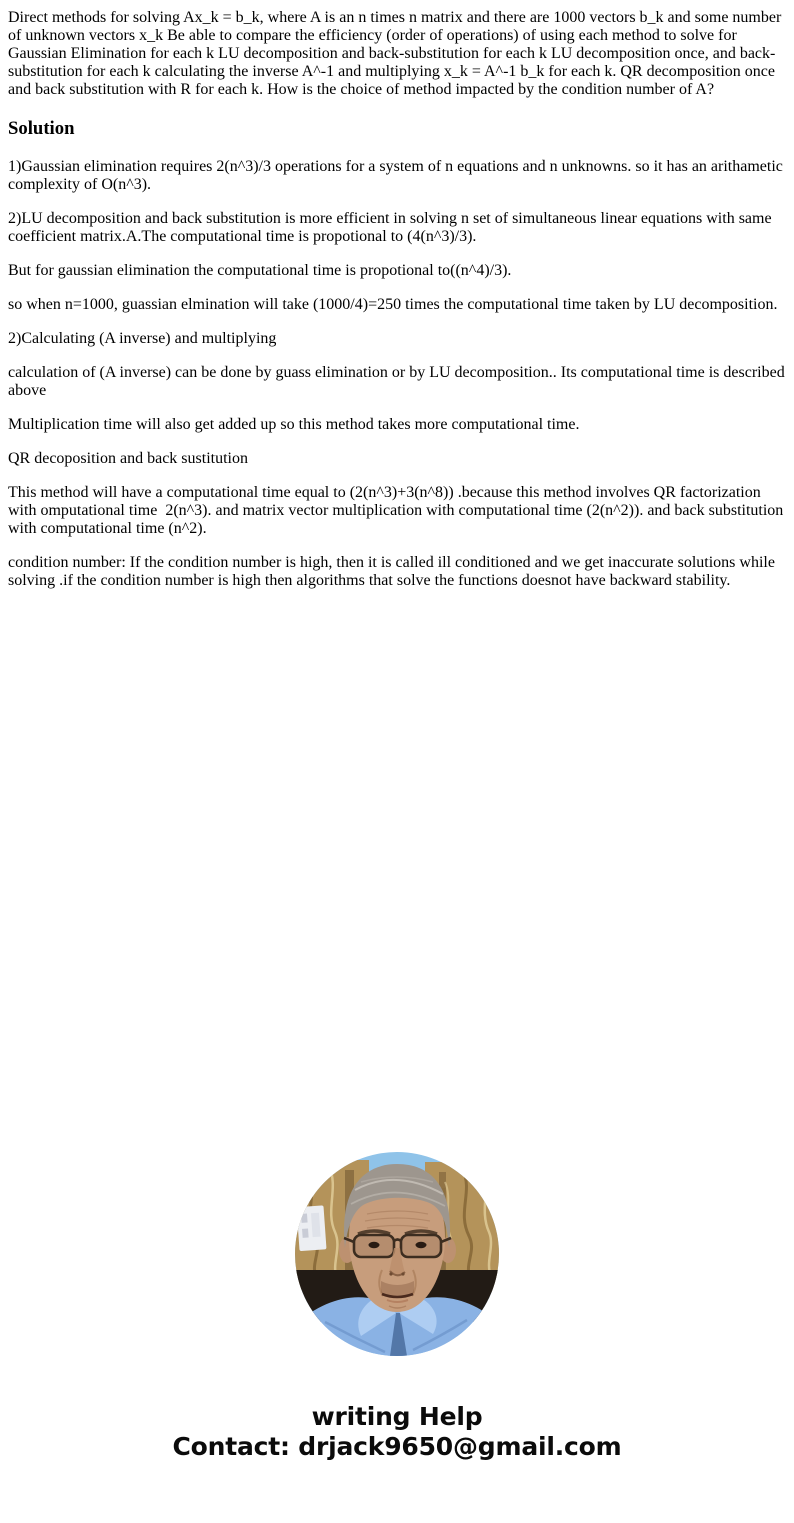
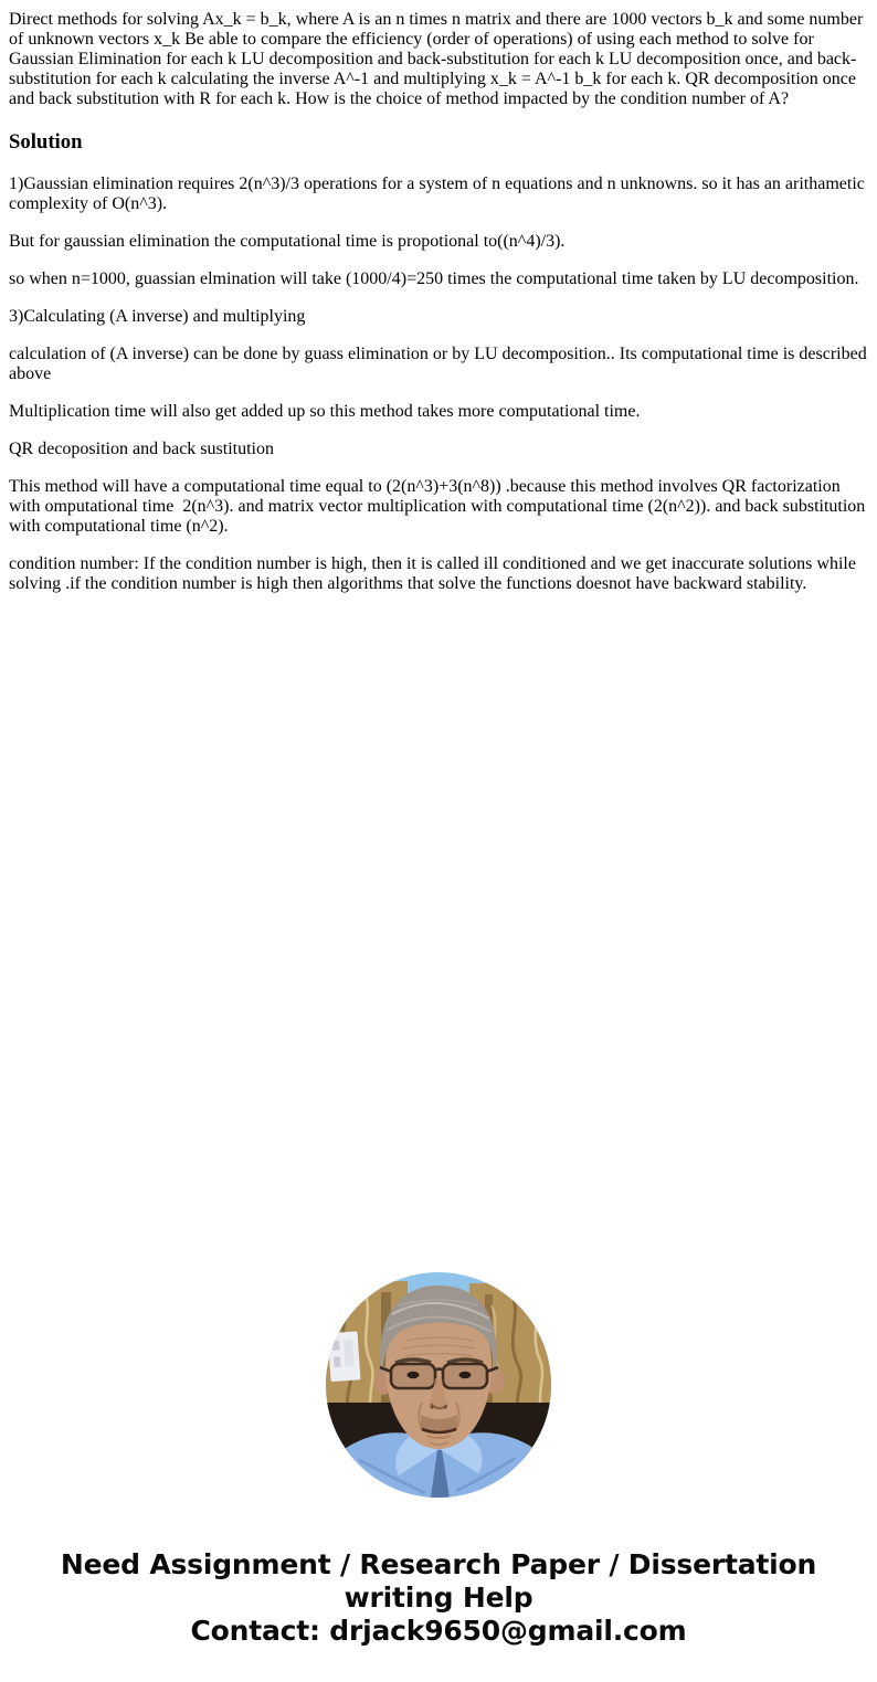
  Direct methods for solving Ax_k = b_k, where A is an n times n matrix and there are 1000 vectors b_k and some number of unknown vectors x_k Be able to compare the efficiency (order of operations) of using each method to solve for Gaussian Elimination for each k LU decomposition and back-substitution for each k LU decomposition once, and back-substitution for each k calculating the inverse A^-1 and multiplying x_k = A^-1 b_k for each k. QR decomposition once and back substitution with R for each k. How is the choice of method impacted by the condition number of A?
  Solution
  1)Gaussian elimination requires 2(n^3)/3 operations for a system of n equations and n unknowns. so it has an arithametic complexity of O(n^3).
- 2)LU decomposition and back substitution is more efficient in solving n set of simultaneous linear equations with same coefficient matrix.A.The computational time is propotional to (4(n^3)/3).
  But for gaussian elimination the computational time is propotional to((n^4)/3).
  so when n=1000, guassian elmination will take (1000/4)=250 times the computational time taken by LU decomposition.
- 2)Calculating (A inverse) and multiplying
+ 3)Calculating (A inverse) and multiplying
  calculation of (A inverse) can be done by guass elimination or by LU decomposition.. Its computational time is described above
  Multiplication time will also get added up so this method takes more computational time.
  QR decoposition and back sustitution
  This method will have a computational time equal to (2(n^3)+3(n^8)) .because this method involves QR factorization with omputational time 2(n^3). and matrix vector multiplication with computational time (2(n^2)). and back substitution with computational time (n^2).
  condition number: If the condition number is high, then it is called ill conditioned and we get inaccurate solutions while solving .if the condition number is high then algorithms that solve the functions doesnot have backward stability.
+ Need Assignment / Research Paper / Dissertation
  writing Help
  Contact: drjack9650@gmail.com
